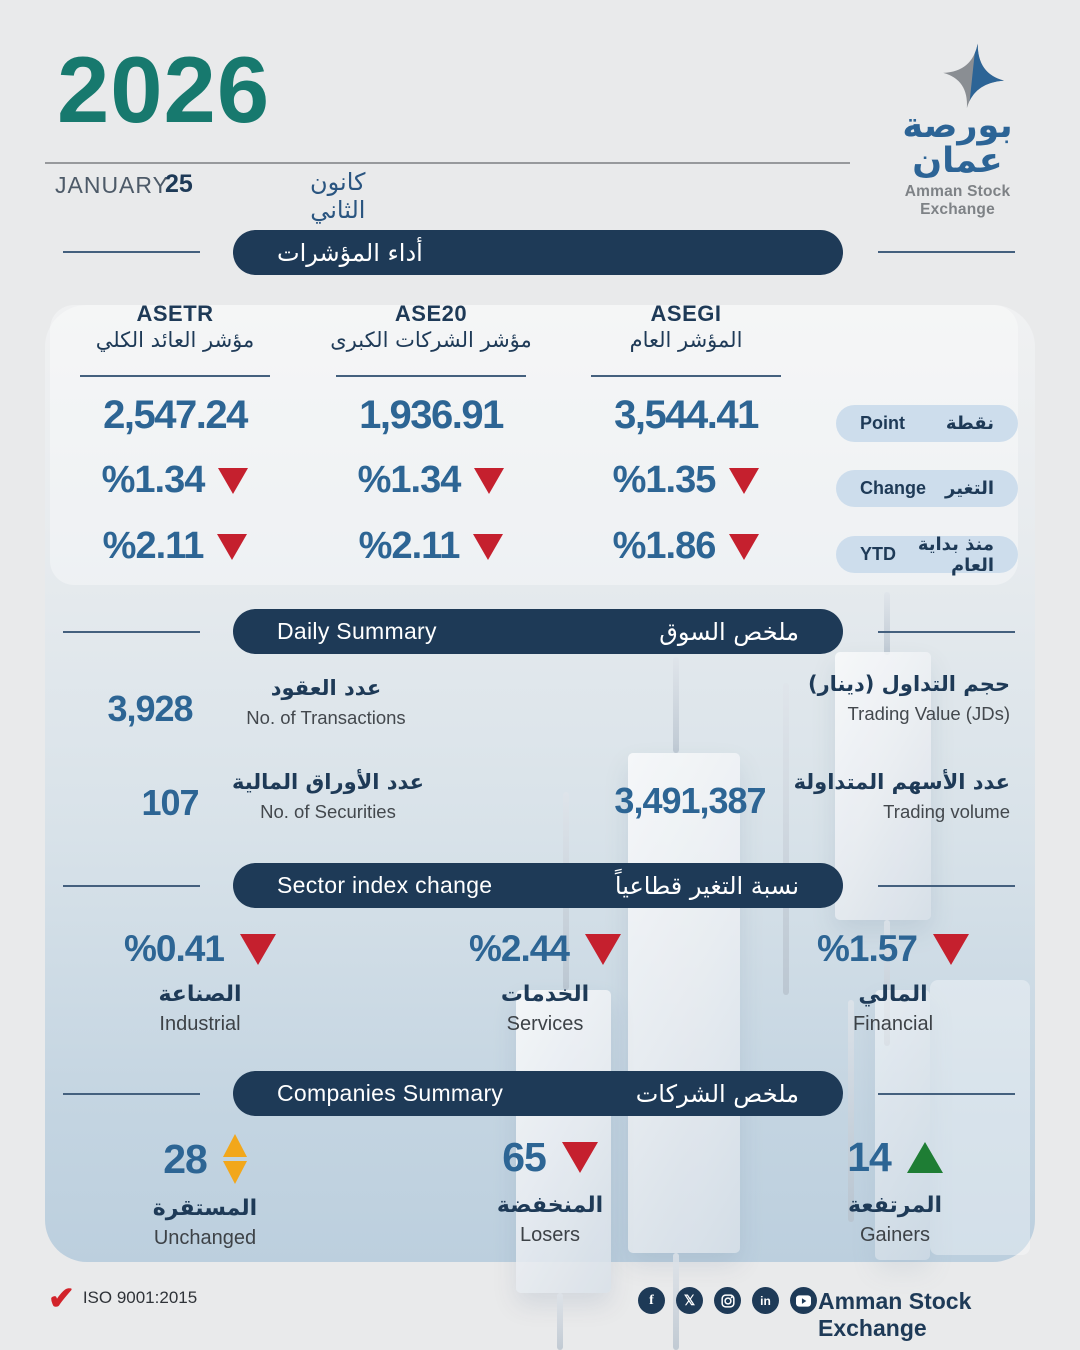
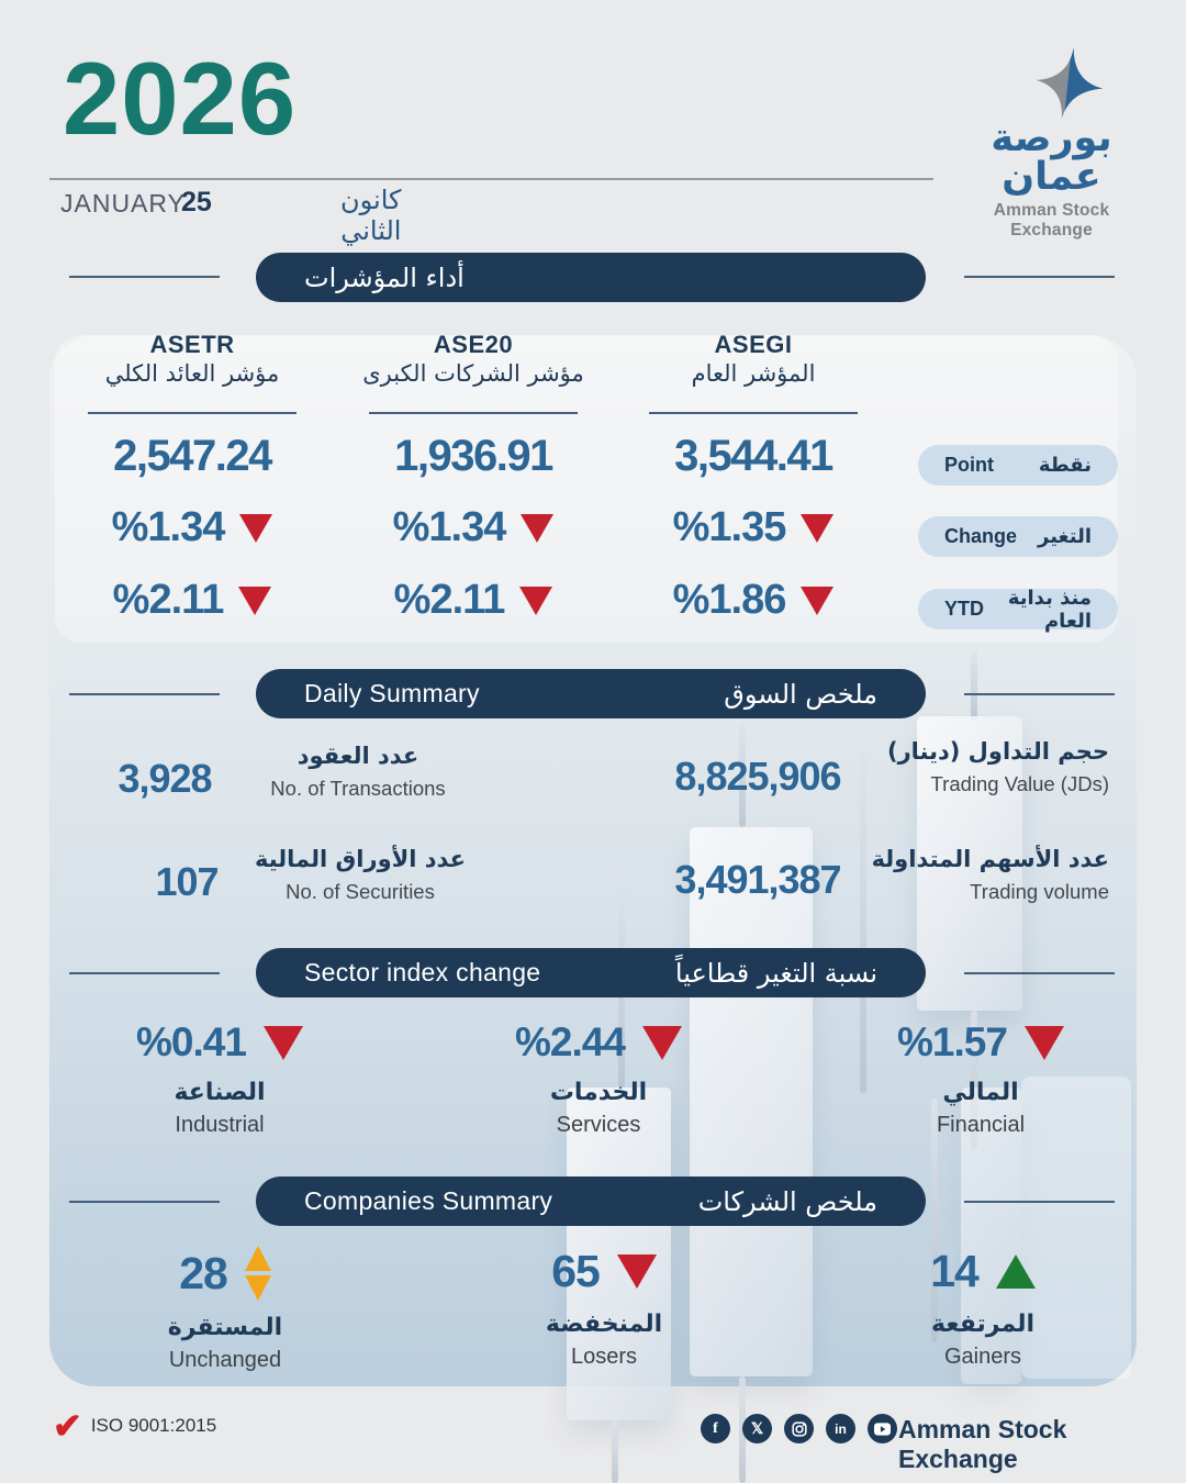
  2026
  JANUARY
  25
  كانون الثاني
  بورصة عمان
  Amman Stock Exchange
  أداء المؤشرات
  ASETR
  مؤشر العائد الكلي
  2,547.24
  %1.34
  %2.11
  ASE20
  مؤشر الشركات الكبرى
  1,936.91
  %1.34
  %2.11
  ASEGI
  المؤشر العام
  3,544.41
  %1.35
  %1.86
  Point
  نقطة
  Change
  التغير
  منذ بداية العام
  YTD
  Daily Summary
  ملخص السوق
  3,928
  عدد العقود
  No. of Transactions
+ 8,825,906
  حجم التداول (دينار)
  Trading Value (JDs)
  107
  عدد الأوراق المالية
  No. of Securities
  3,491,387
  عدد الأسهم المتداولة
  Trading volume
  Sector index change
  نسبة التغير قطاعياً
  %0.41
  الصناعة
  Industrial
  %2.44
  الخدمات
  Services
  %1.57
  المالي
  Financial
  Companies Summary
  ملخص الشركات
  28
  المستقرة
  Unchanged
  65
  المنخفضة
  Losers
  14
  المرتفعة
  Gainers
  ✔
  ISO 9001:2015
  f
  𝕏
  in
  Amman Stock Exchange
